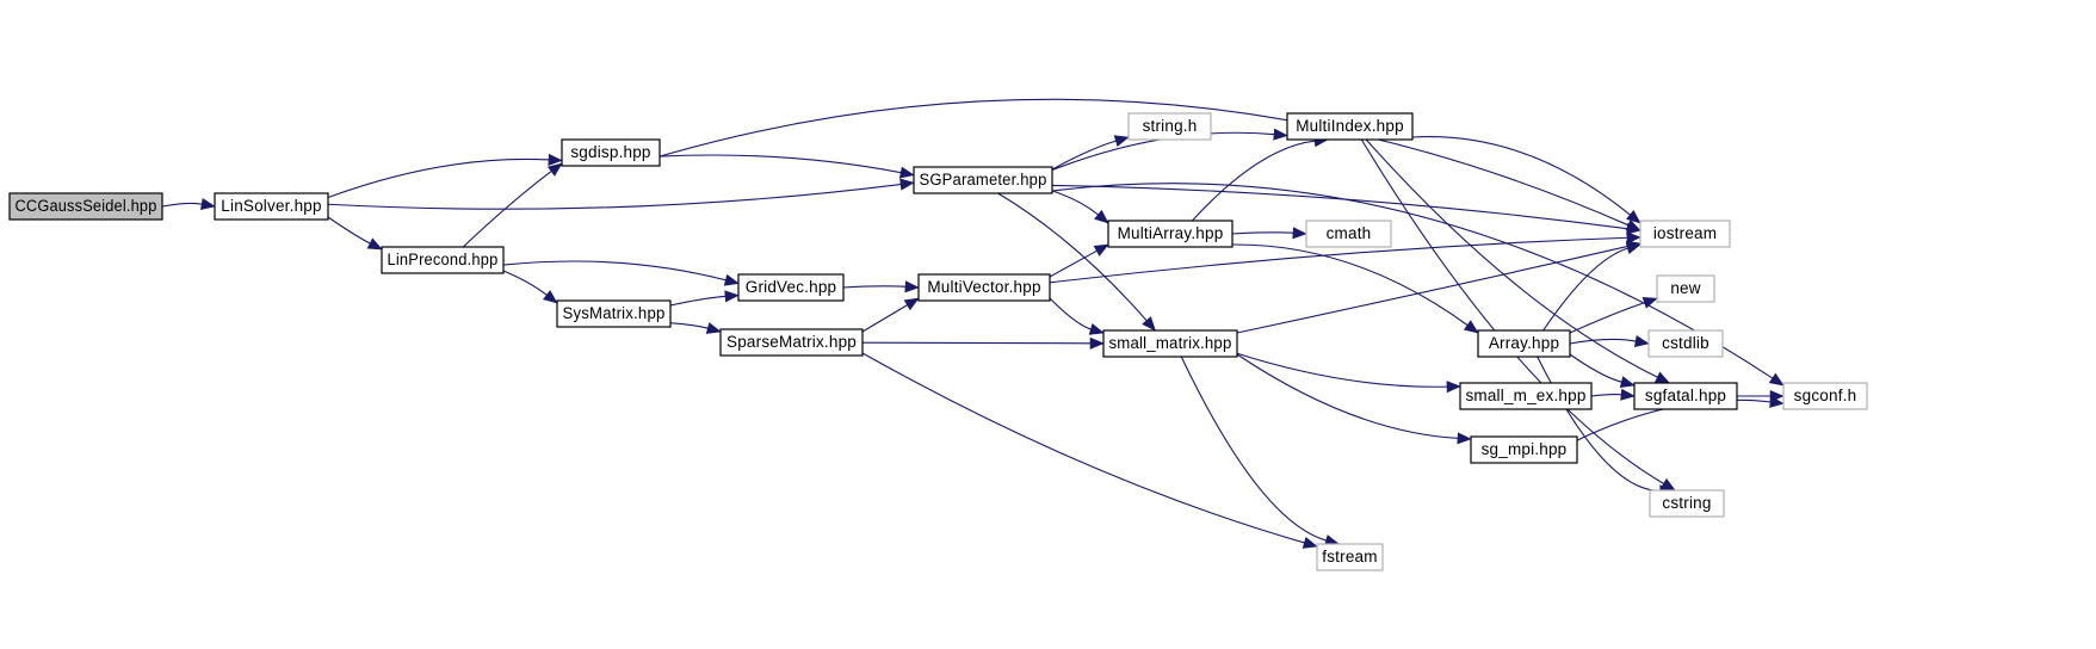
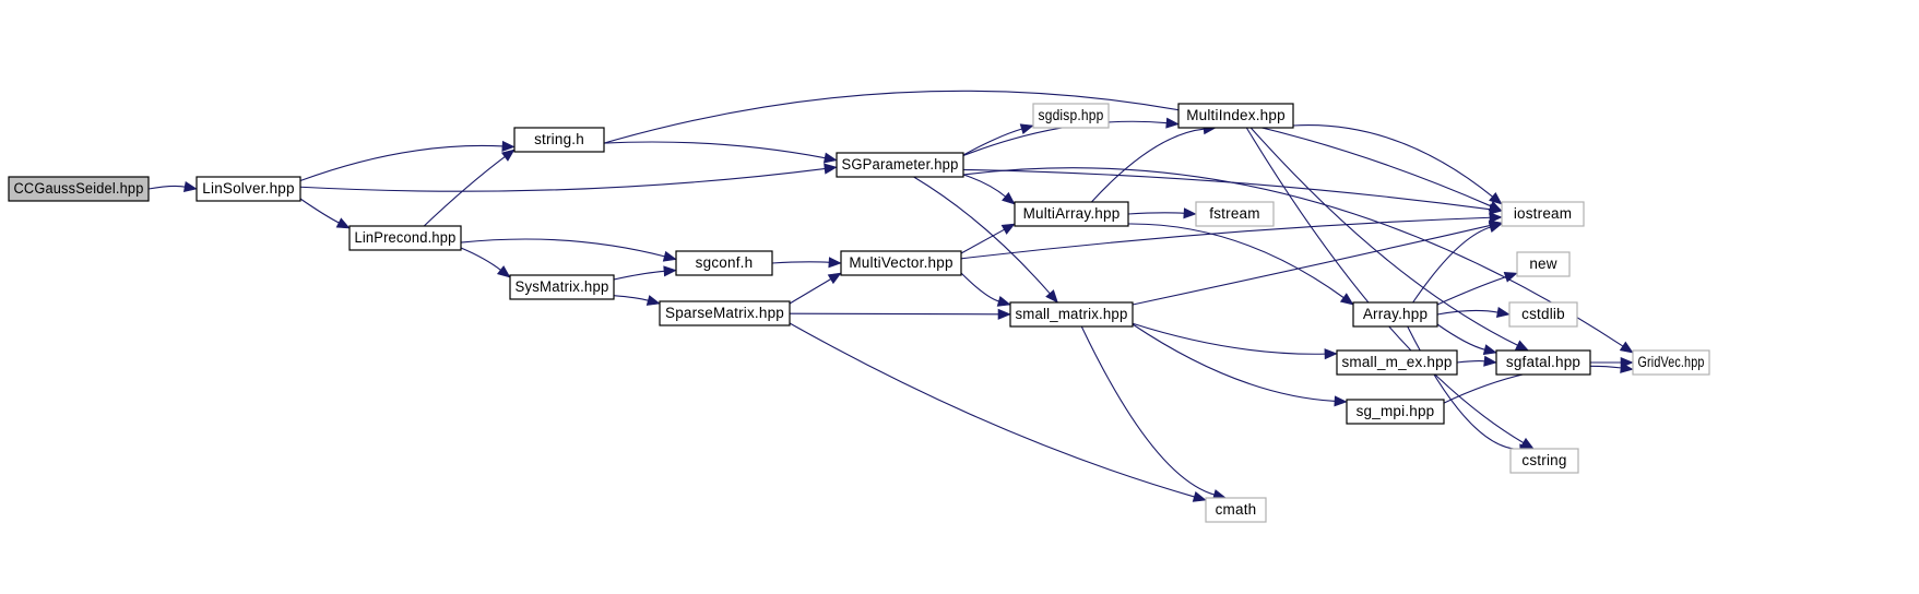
  CCGaussSeidel.hpp
  LinSolver.hpp
  LinPrecond.hpp
- sgdisp.hpp
+ string.h
  SysMatrix.hpp
- GridVec.hpp
+ sgconf.h
  SparseMatrix.hpp
  SGParameter.hpp
  MultiVector.hpp
- string.h
+ sgdisp.hpp
  MultiIndex.hpp
  MultiArray.hpp
- cmath
+ fstream
  small_matrix.hpp
  iostream
  new
  Array.hpp
  cstdlib
  small_m_ex.hpp
  sgfatal.hpp
- sgconf.h
+ GridVec.hpp
  sg_mpi.hpp
  cstring
- fstream
+ cmath
